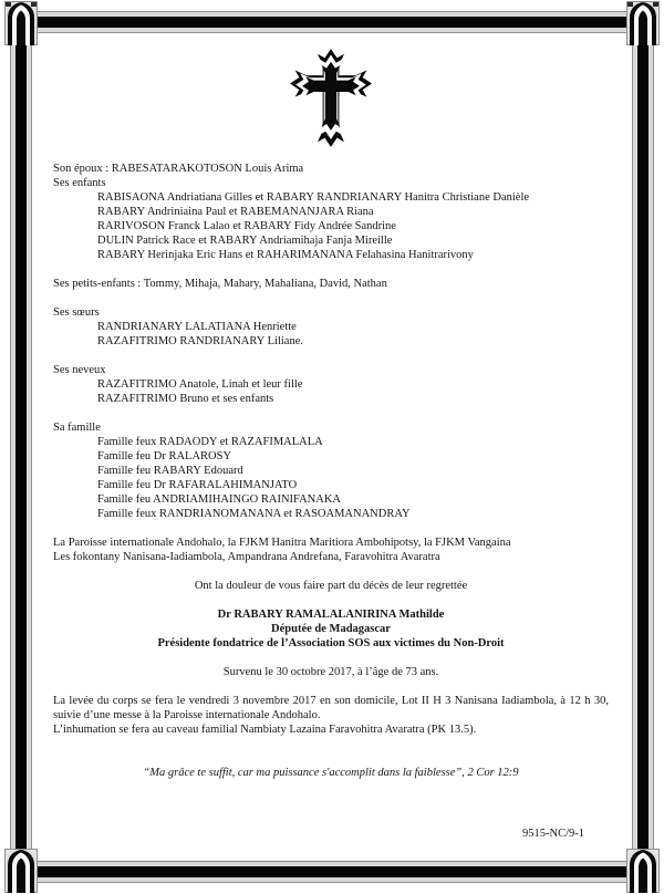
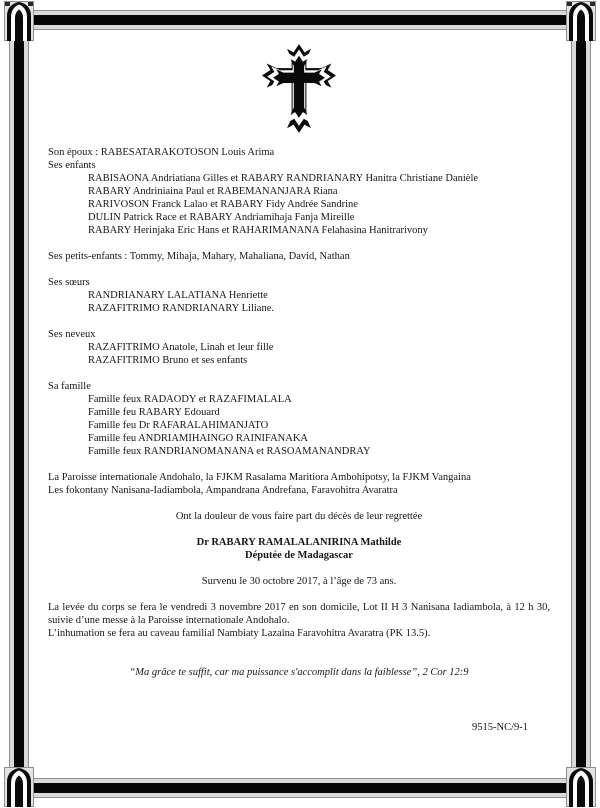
  Son époux : RABESATARAKOTOSON Louis Arima
  Ses enfants
  RABISAONA Andriatiana Gilles et RABARY RANDRIANARY Hanitra Christiane Danièle
  RABARY Andriniaina Paul et RABEMANANJARA Riana
  RARIVOSON Franck Lalao et RABARY Fidy Andrée Sandrine
  DULIN Patrick Race et RABARY Andriamihaja Fanja Mireille
  RABARY Herinjaka Eric Hans et RAHARIMANANA Felahasina Hanitrarivony
  Ses petits-enfants : Tommy, Mihaja, Mahary, Mahaliana, David, Nathan
  Ses sœurs
  RANDRIANARY LALATIANA Henriette
  RAZAFITRIMO RANDRIANARY Liliane.
  Ses neveux
  RAZAFITRIMO Anatole, Linah et leur fille
  RAZAFITRIMO Bruno et ses enfants
  Sa famille
  Famille feux RADAODY et RAZAFIMALALA
- Famille feu Dr RALAROSY
  Famille feu RABARY Edouard
  Famille feu Dr RAFARALAHIMANJATO
  Famille feu ANDRIAMIHAINGO RAINIFANAKA
  Famille feux RANDRIANOMANANA et RASOAMANANDRAY
- La Paroisse internationale Andohalo, la FJKM Hanitra Maritiora Ambohipotsy, la FJKM Vangaina
+ La Paroisse internationale Andohalo, la FJKM Rasalama Maritiora Ambohipotsy, la FJKM Vangaina
  Les fokontany Nanisana-Iadiambola, Ampandrana Andrefana, Faravohitra Avaratra
  Ont la douleur de vous faire part du décès de leur regrettée
  Dr RABARY RAMALALANIRINA Mathilde
  Députée de Madagascar
- Présidente fondatrice de l’Association SOS aux victimes du Non-Droit
  Survenu le 30 octobre 2017, à l’âge de 73 ans.
  La levée du corps se fera le vendredi 3 novembre 2017 en son domicile, Lot II H 3 Nanisana Iadiambola, à 12 h 30, suivie d’une messe à la Paroisse internationale Andohalo.
  L’inhumation se fera au caveau familial Nambiaty Lazaina Faravohitra Avaratra (PK 13.5).
  “Ma grâce te suffit, car ma puissance s'accomplit dans la faiblesse”, 2 Cor 12:9
  9515-NC/9-1
